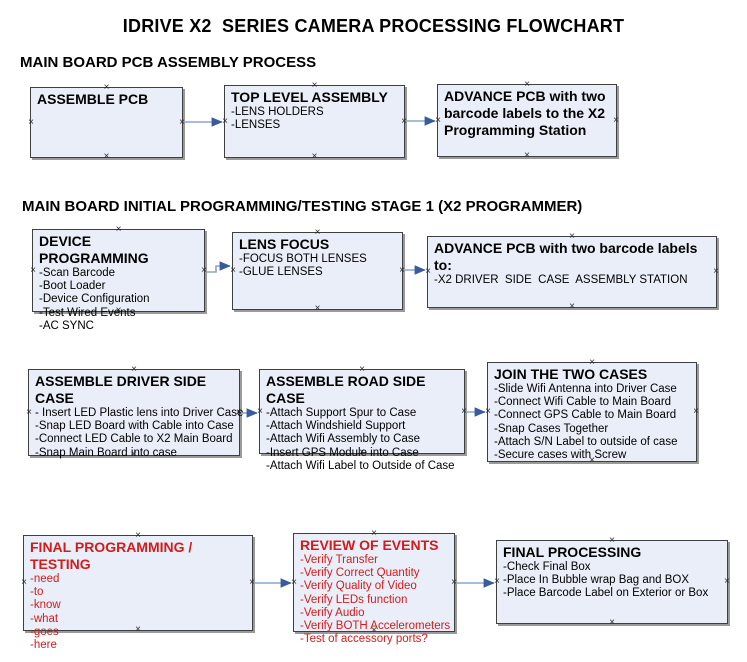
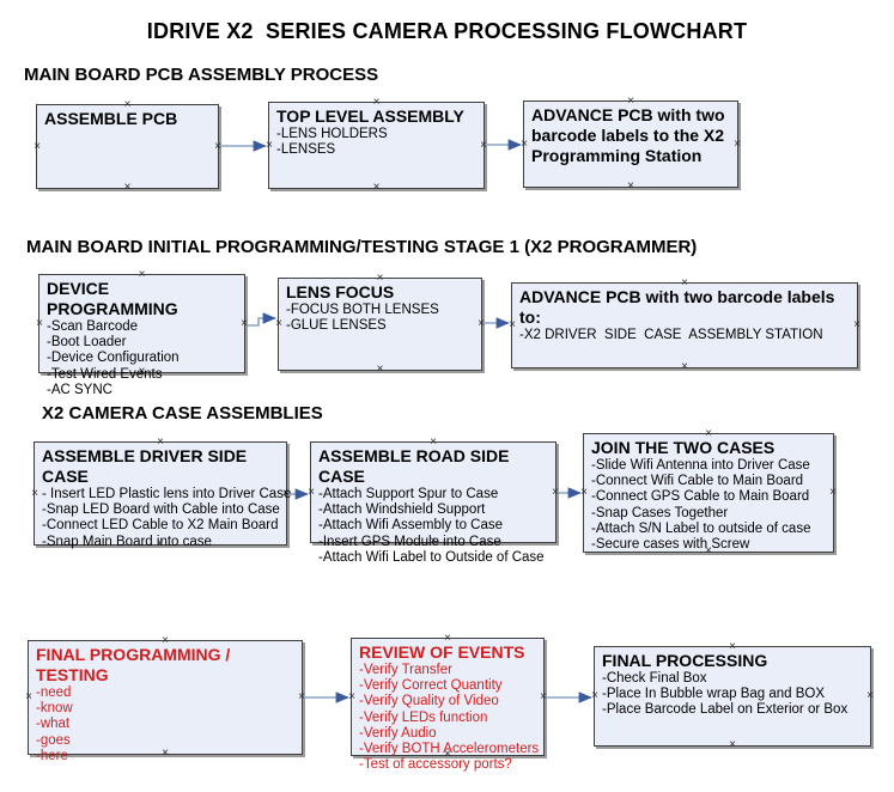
  IDRIVE X2 SERIES CAMERA PROCESSING FLOWCHART
  MAIN BOARD PCB ASSEMBLY PROCESS
  MAIN BOARD INITIAL PROGRAMMING/TESTING STAGE 1 (X2 PROGRAMMER)
+ X2 CAMERA CASE ASSEMBLIES
  ASSEMBLE PCB
  ×
  ×
  ×
  ×
  TOP LEVEL ASSEMBLY
  -LENS HOLDERS
  -LENSES
  ×
  ×
  ×
  ×
  ADVANCE PCB with two barcode labels to the X2 Programming Station
  ×
  ×
  ×
  ×
  DEVICE PROGRAMMING
  -Scan Barcode
  -Boot Loader
  -Device Configuration
  -Test Wired Events
  -AC SYNC
  ×
  ×
  ×
  ×
  LENS FOCUS
  -FOCUS BOTH LENSES
  -GLUE LENSES
  ×
  ×
  ×
  ×
  ADVANCE PCB with two barcode labels to:
  -X2 DRIVER SIDE CASE ASSEMBLY STATION
  ×
  ×
  ×
  ×
  ASSEMBLE DRIVER SIDE CASE
  - Insert LED Plastic lens into Driver Ca
  -Snap LED Board with Cable into Case
  -Connect LED Cable to X2 Main Board
  -Snap Main Board into case
  ×
  ×
  ×
  ×
  ASSEMBLE ROAD SIDE CASE
  -Attach Support Spur to Case
  -Attach Windshield Support
  -Attach Wifi Assembly to Case
  -Insert GPS Module into Case
  -Attach Wifi Label to Outside of Case
  ×
  ×
  ×
  ×
  JOIN THE TWO CASES
  -Slide Wifi Antenna into Driver Case
  -Connect Wifi Cable to Main Board
  -Connect GPS Cable to Main Board
  -Snap Cases Together
  -Attach S/N Label to outside of case
  -Secure cases with Screw
  ×
  ×
  ×
  ×
  FINAL PROGRAMMING / TESTING
  -need
- -to
  -know
  -what
  -goes
  -here
  ×
  ×
  ×
  ×
  REVIEW OF EVENTS
  -Verify Transfer
  -Verify Correct Quantity
  -Verify Quality of Video
  -Verify LEDs function
  -Verify Audio
  -Verify BOTH Accelerometers
  -Test of accessory ports?
  ×
  ×
  ×
  ×
  FINAL PROCESSING
  -Check Final Box
  -Place In Bubble wrap Bag and BOX
  -Place Barcode Label on Exterior or Box
  ×
  ×
  ×
  ×
